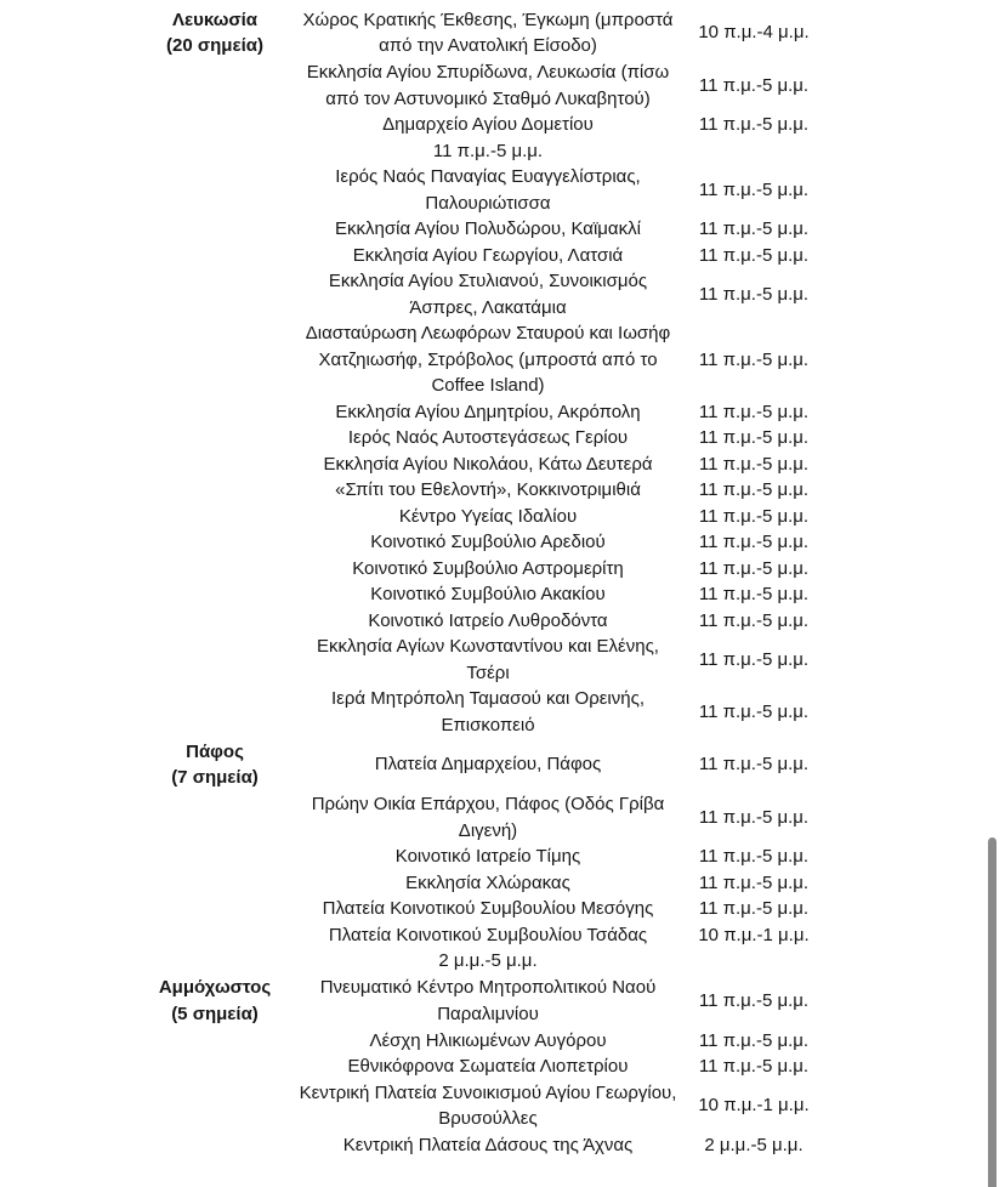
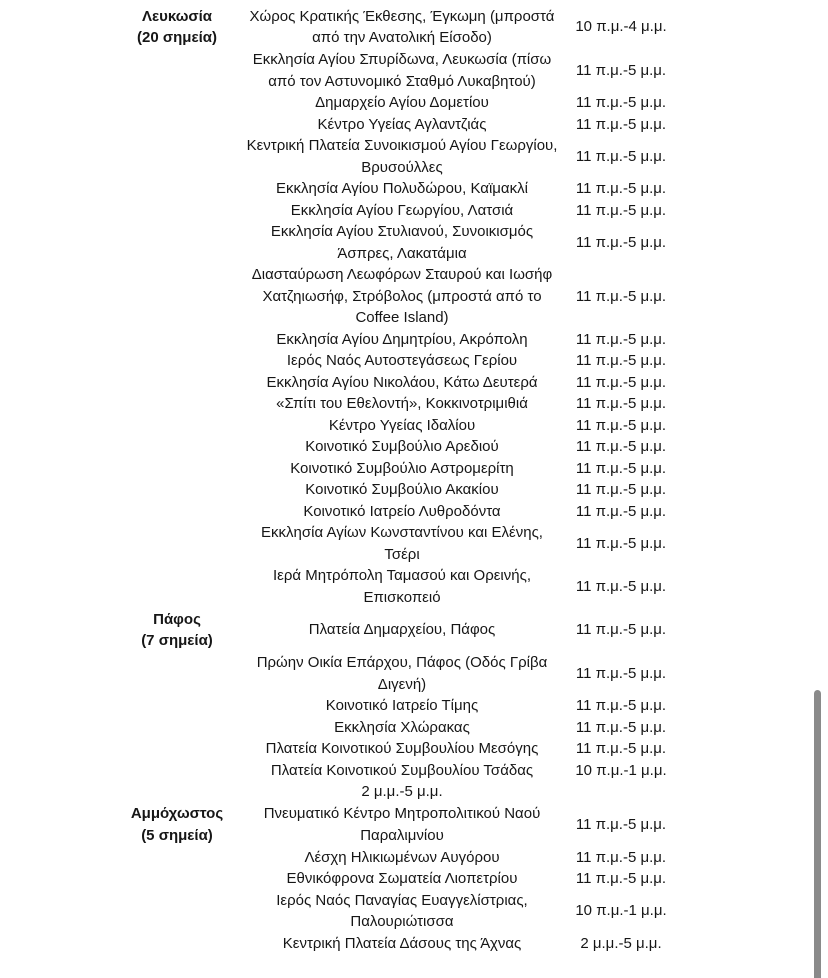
  Λευκωσία
  (20 σημεία)
  Χώρος Κρατικής Έκθεσης, Έγκωμη (μπροστά από την Ανατολική Είσοδο)
  10 π.μ.-4 μ.μ.
  Εκκλησία Αγίου Σπυρίδωνα, Λευκωσία (πίσω από τον Αστυνομικό Σταθμό Λυκαβητού)
  11 π.μ.-5 μ.μ.
  Δημαρχείο Αγίου Δομετίου
  11 π.μ.-5 μ.μ.
+ Κέντρο Υγείας Αγλαντζιάς
  11 π.μ.-5 μ.μ.
- Ιερός Ναός Παναγίας Ευαγγελίστριας, Παλουριώτισσα
+ Κεντρική Πλατεία Συνοικισμού Αγίου Γεωργίου, Βρυσούλλες
  11 π.μ.-5 μ.μ.
  Εκκλησία Αγίου Πολυδώρου, Καϊμακλί
  11 π.μ.-5 μ.μ.
  Εκκλησία Αγίου Γεωργίου, Λατσιά
  11 π.μ.-5 μ.μ.
  Εκκλησία Αγίου Στυλιανού, Συνοικισμός Άσπρες, Λακατάμια
  11 π.μ.-5 μ.μ.
  Διασταύρωση Λεωφόρων Σταυρού και Ιωσήφ Χατζηιωσήφ, Στρόβολος (μπροστά από το Coffee Island)
  11 π.μ.-5 μ.μ.
  Εκκλησία Αγίου Δημητρίου, Ακρόπολη
  11 π.μ.-5 μ.μ.
  Ιερός Ναός Αυτοστεγάσεως Γερίου
  11 π.μ.-5 μ.μ.
  Εκκλησία Αγίου Νικολάου, Κάτω Δευτερά
  11 π.μ.-5 μ.μ.
  «Σπίτι του Εθελοντή», Κοκκινοτριμιθιά
  11 π.μ.-5 μ.μ.
  Κέντρο Υγείας Ιδαλίου
  11 π.μ.-5 μ.μ.
  Κοινοτικό Συμβούλιο Αρεδιού
  11 π.μ.-5 μ.μ.
  Κοινοτικό Συμβούλιο Αστρομερίτη
  11 π.μ.-5 μ.μ.
  Κοινοτικό Συμβούλιο Ακακίου
  11 π.μ.-5 μ.μ.
  Κοινοτικό Ιατρείο Λυθροδόντα
  11 π.μ.-5 μ.μ.
  Εκκλησία Αγίων Κωνσταντίνου και Ελένης, Τσέρι
  11 π.μ.-5 μ.μ.
  Ιερά Μητρόπολη Ταμασού και Ορεινής, Επισκοπειό
  11 π.μ.-5 μ.μ.
  Πάφος
  (7 σημεία)
  Πλατεία Δημαρχείου, Πάφος
  11 π.μ.-5 μ.μ.
  Πρώην Οικία Επάρχου, Πάφος (Οδός Γρίβα Διγενή)
  11 π.μ.-5 μ.μ.
  Κοινοτικό Ιατρείο Τίμης
  11 π.μ.-5 μ.μ.
  Εκκλησία Χλώρακας
  11 π.μ.-5 μ.μ.
  Πλατεία Κοινοτικού Συμβουλίου Μεσόγης
  11 π.μ.-5 μ.μ.
  Πλατεία Κοινοτικού Συμβουλίου Τσάδας
  10 π.μ.-1 μ.μ.
  2 μ.μ.-5 μ.μ.
  Αμμόχωστος
  (5 σημεία)
  Πνευματικό Κέντρο Μητροπολιτικού Ναού Παραλιμνίου
  11 π.μ.-5 μ.μ.
  Λέσχη Ηλικιωμένων Αυγόρου
  11 π.μ.-5 μ.μ.
  Εθνικόφρονα Σωματεία Λιοπετρίου
  11 π.μ.-5 μ.μ.
- Κεντρική Πλατεία Συνοικισμού Αγίου Γεωργίου, Βρυσούλλες
+ Ιερός Ναός Παναγίας Ευαγγελίστριας, Παλουριώτισσα
  10 π.μ.-1 μ.μ.
  Κεντρική Πλατεία Δάσους της Άχνας
  2 μ.μ.-5 μ.μ.
